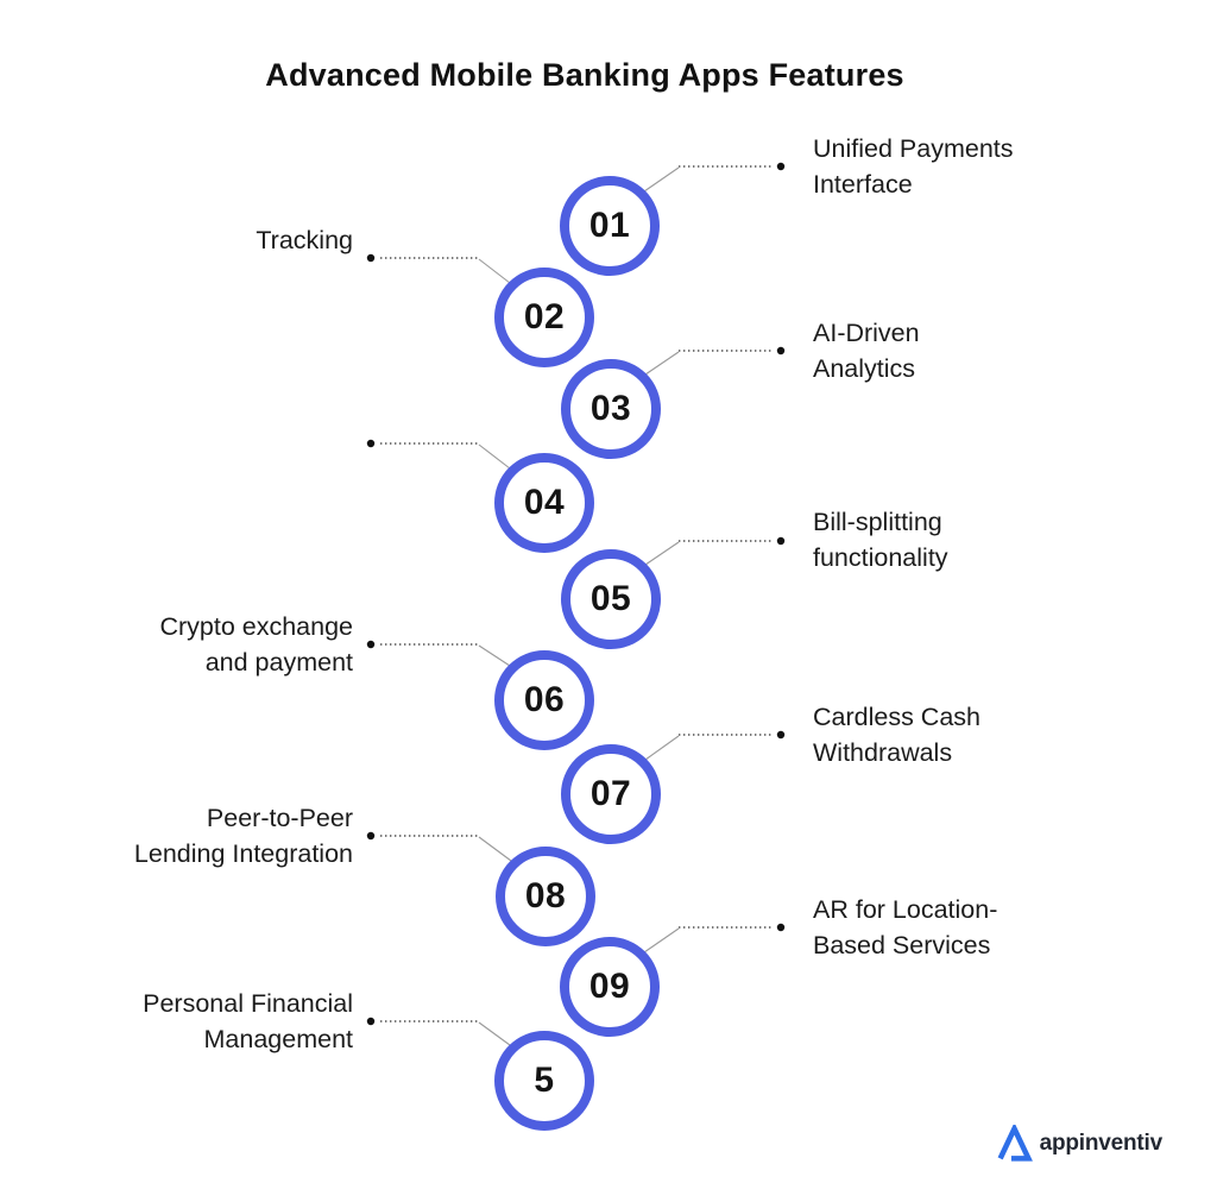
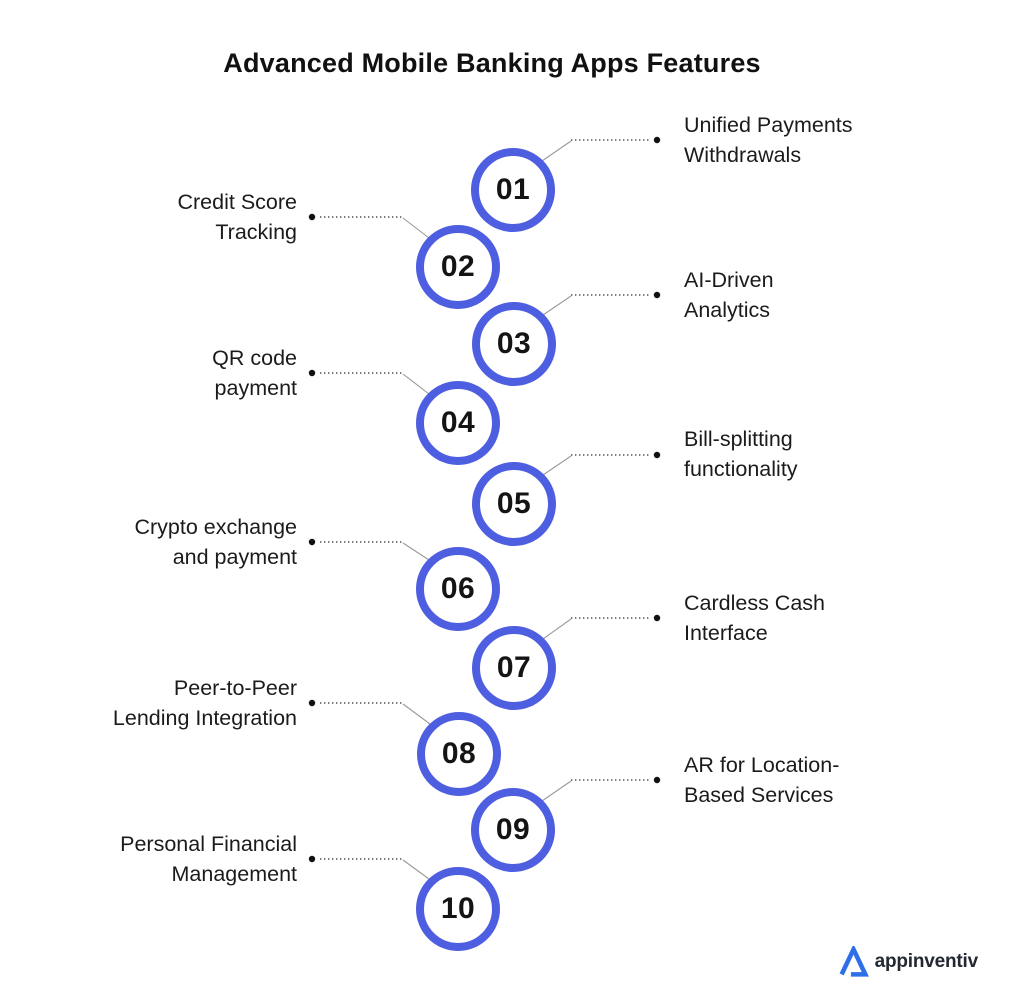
  Advanced Mobile Banking Apps Features
  01
  02
  03
  04
  05
  06
  07
  08
  09
- 5
+ 10
  Unified Payments
- Interface
+ Withdrawals
+ Credit Score
  Tracking
  AI-Driven
  Analytics
+ QR code
+ payment
  Bill-splitting
  functionality
  Crypto exchange
  and payment
  Cardless Cash
- Withdrawals
+ Interface
  Peer-to-Peer
  Lending Integration
  AR for Location-
  Based Services
  Personal Financial
  Management
  appinventiv
